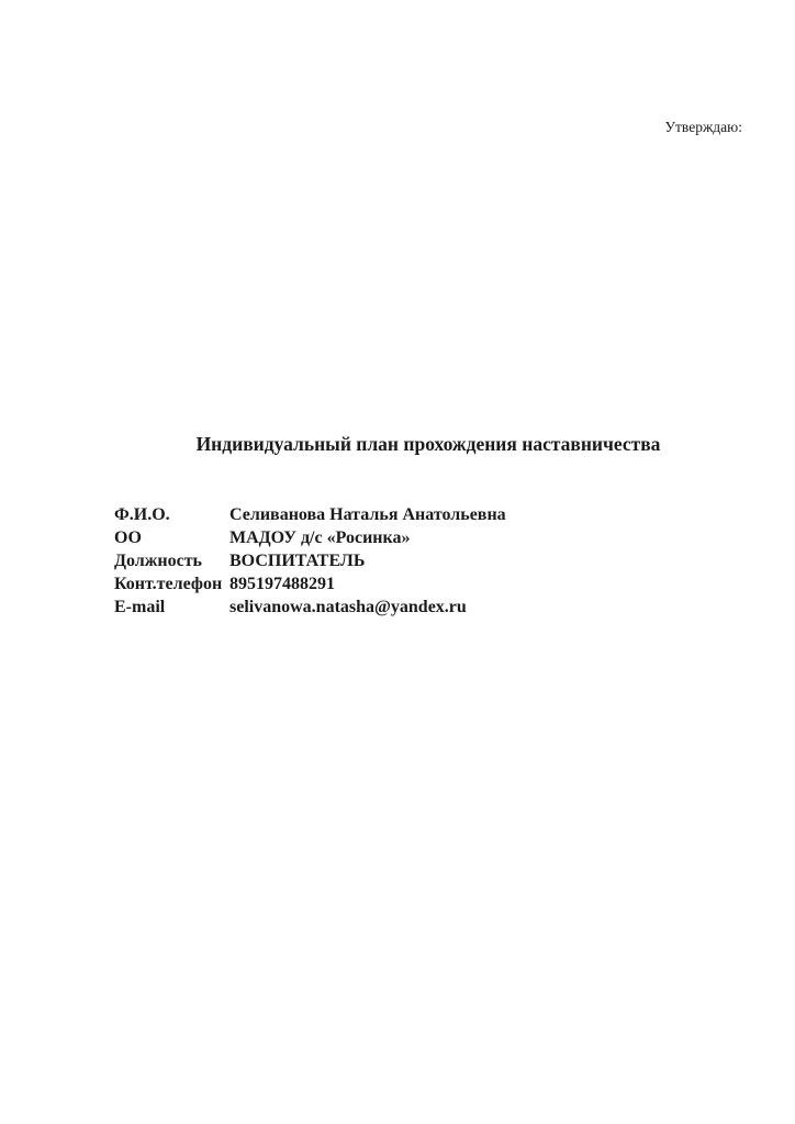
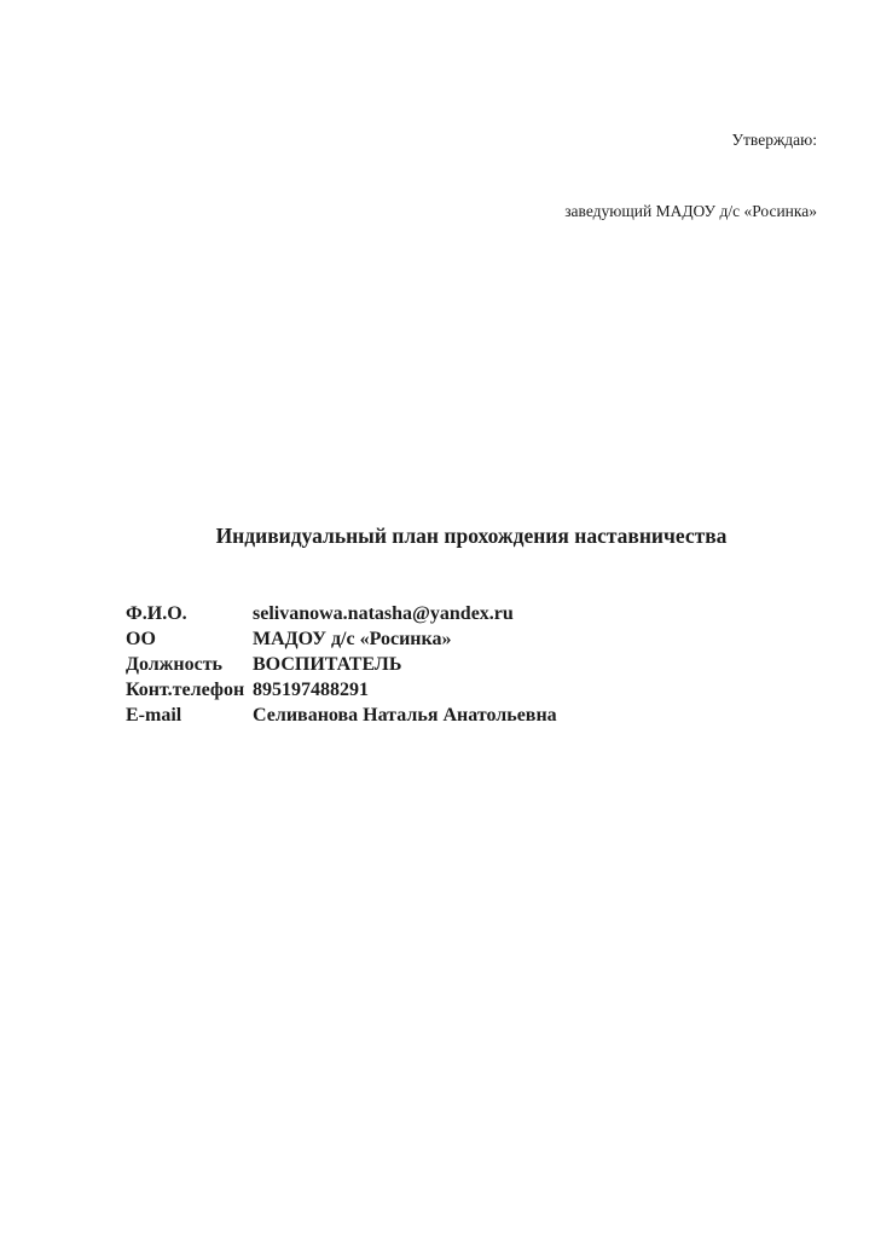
  Утверждаю:
+ заведующий МАДОУ д/с «Росинка»
  Индивидуальный план прохождения наставничества
  Ф.И.О.
- Селиванова Наталья Анатольевна
+ selivanowa.natasha@yandex.ru
  ОО
  МАДОУ д/с «Росинка»
  Должность
  ВОСПИТАТЕЛЬ
  Конт.телефон
  895197488291
  E-mail
- selivanowa.natasha@yandex.ru
+ Селиванова Наталья Анатольевна
